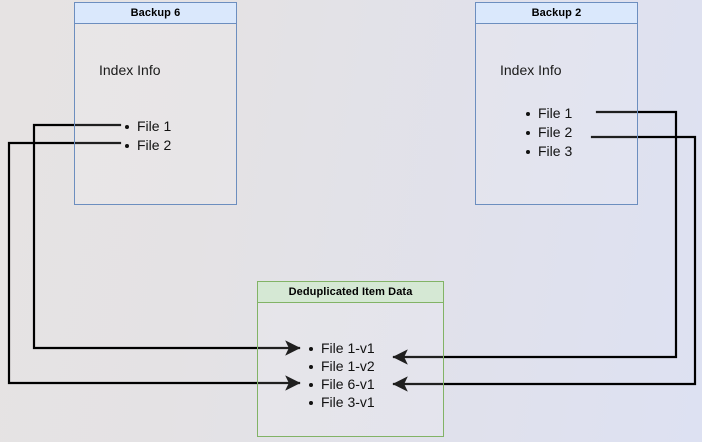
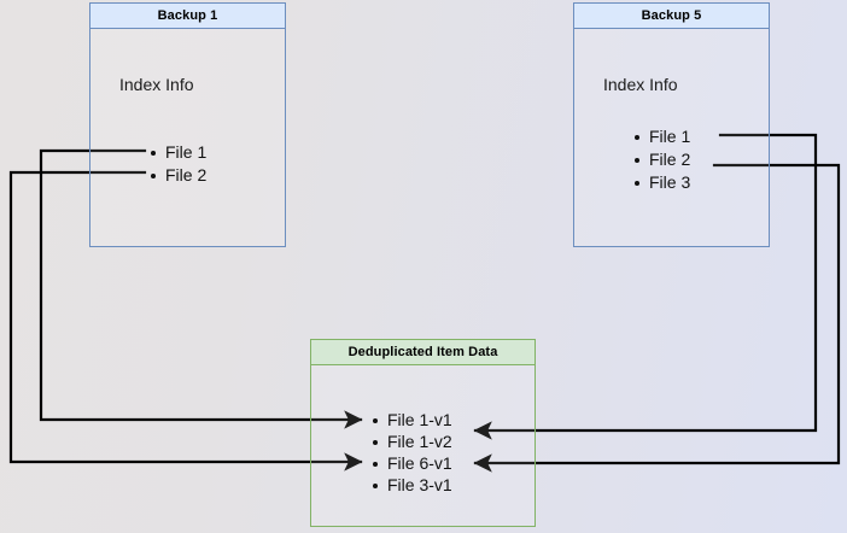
- Backup 6
+ Backup 1
  Index Info
  File 1
  File 2
- Backup 2
+ Backup 5
  Index Info
  File 1
  File 2
  File 3
  Deduplicated Item Data
  File 1-v1
  File 1-v2
  File 6-v1
  File 3-v1
